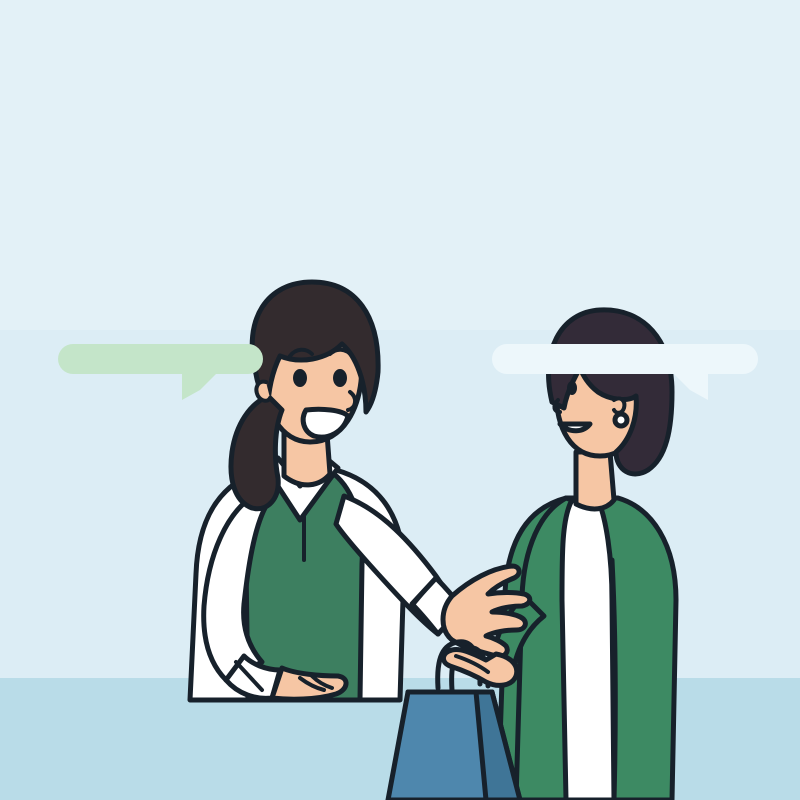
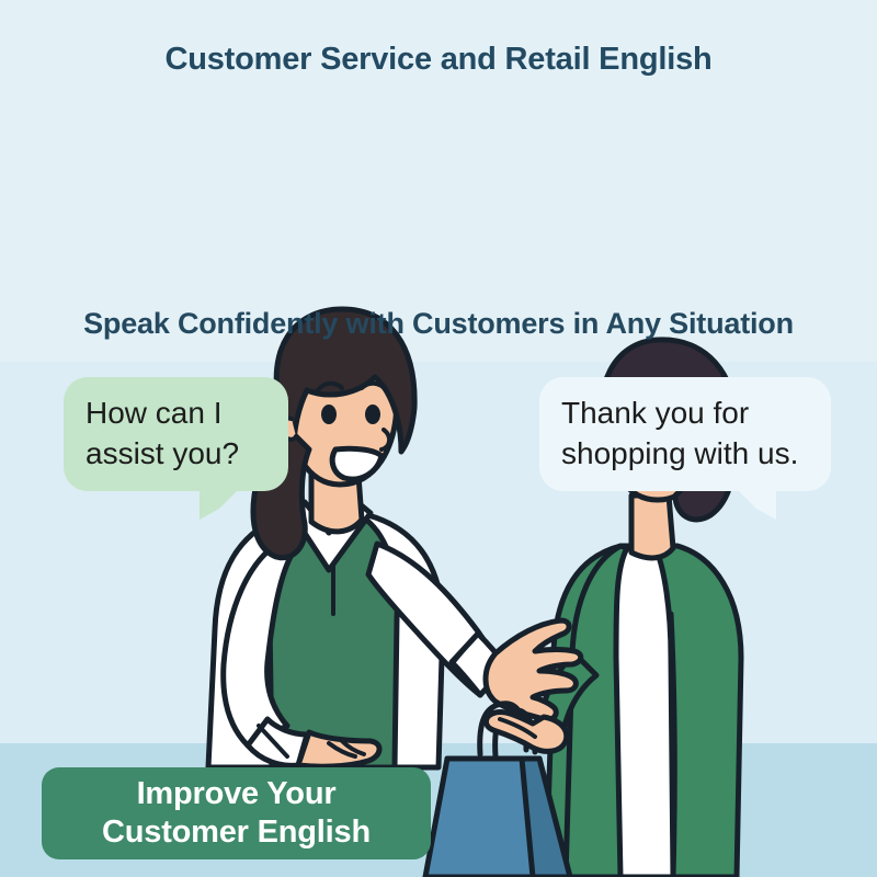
+ Customer Service and Retail English
+ Speak Confidently with Customers in Any Situation
+ How can I
+ assist you?
+ Thank you for
+ shopping with us.
+ Improve Your Customer English
